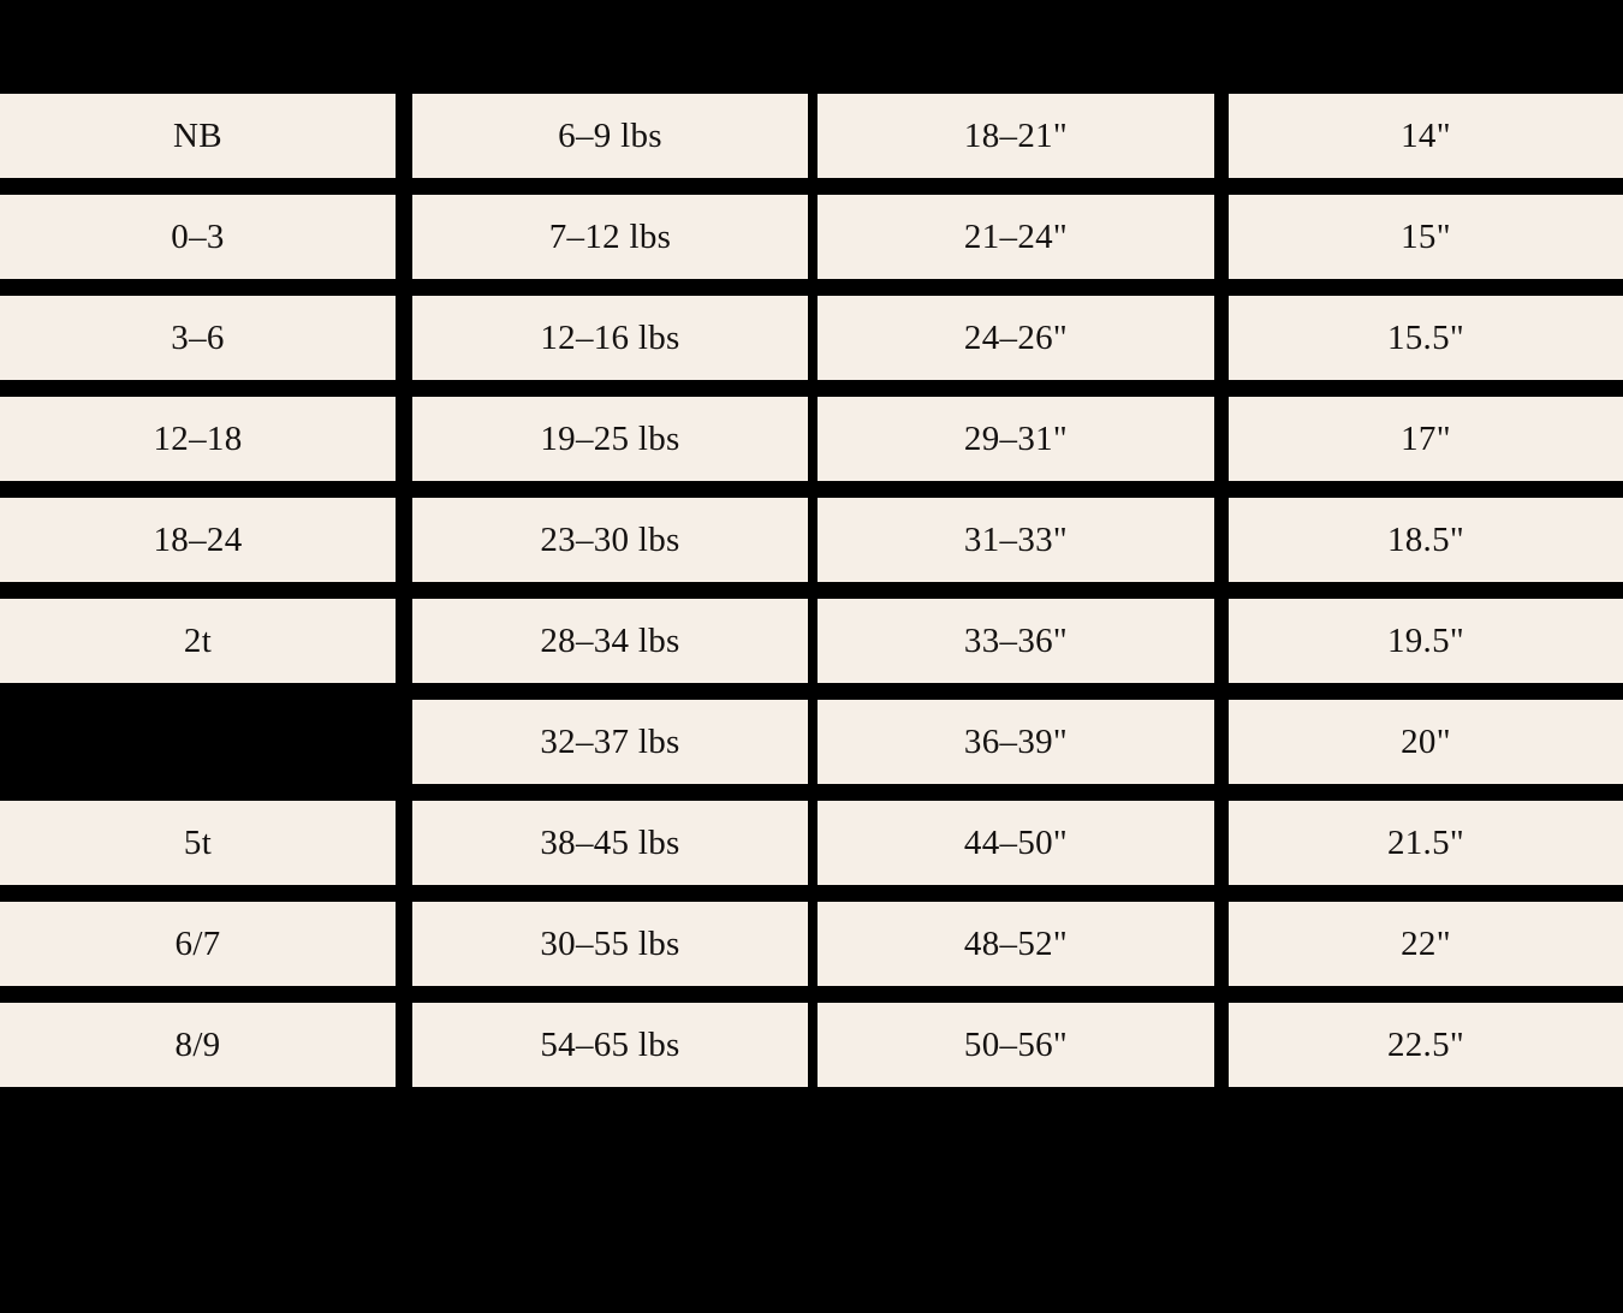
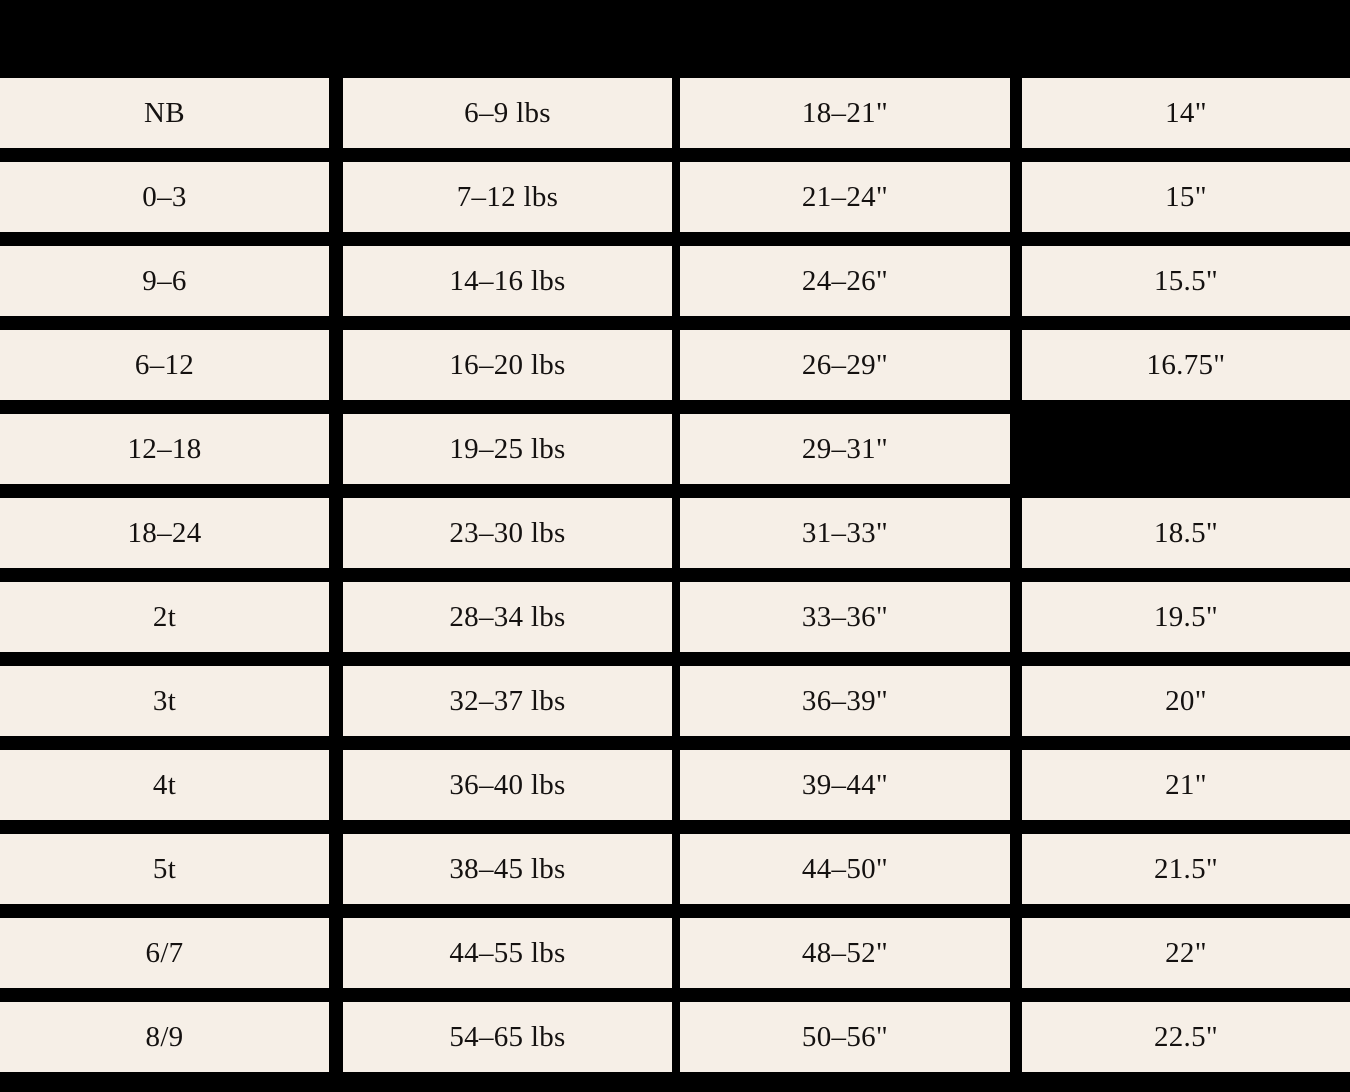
  NB
  6–9 lbs
  18–21"
  14"
  0–3
  7–12 lbs
  21–24"
  15"
- 3–6
+ 9–6
- 12–16 lbs
+ 14–16 lbs
  24–26"
  15.5"
+ 6–12
+ 16–20 lbs
+ 26–29"
+ 16.75"
  12–18
  19–25 lbs
  29–31"
- 17"
  18–24
  23–30 lbs
  31–33"
  18.5"
  2t
  28–34 lbs
  33–36"
  19.5"
+ 3t
  32–37 lbs
  36–39"
  20"
+ 4t
+ 36–40 lbs
+ 39–44"
+ 21"
  5t
  38–45 lbs
  44–50"
  21.5"
  6/7
- 30–55 lbs
+ 44–55 lbs
  48–52"
  22"
  8/9
  54–65 lbs
  50–56"
  22.5"
